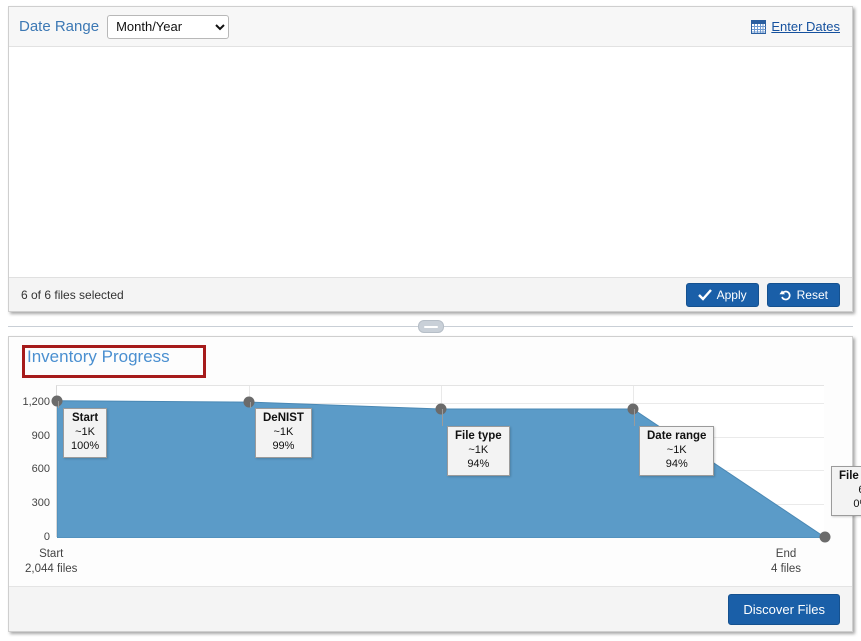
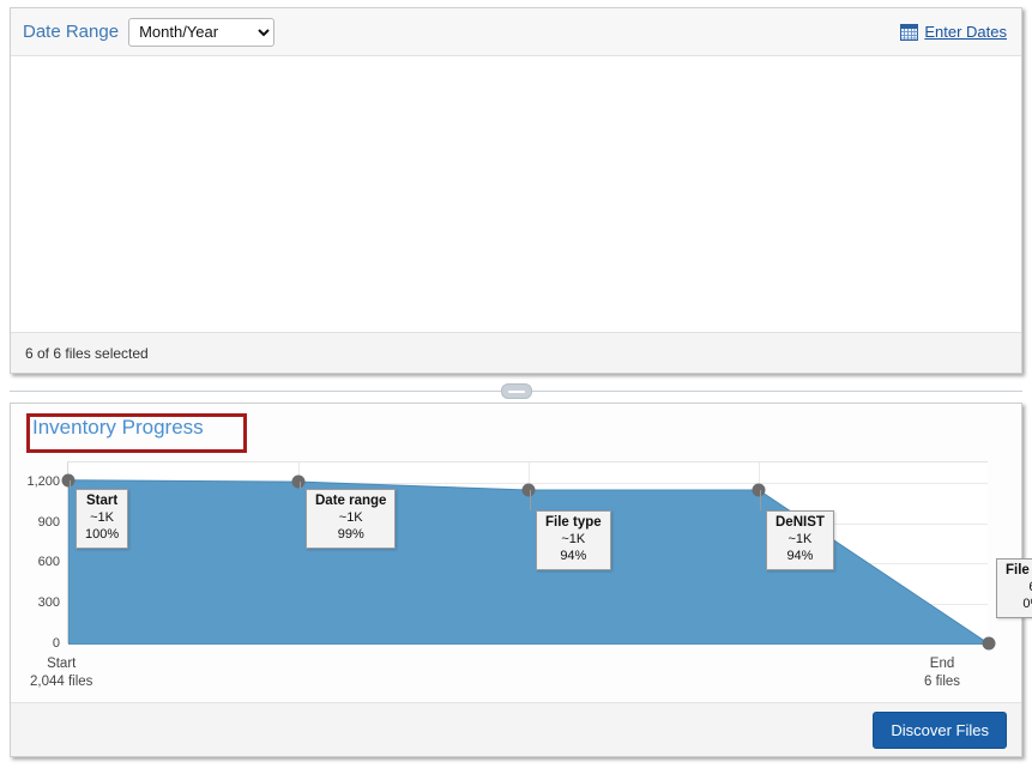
  Date Range
  Month/Year
  Enter Dates
  6 of 6 files selected
- Apply
- Reset
  Inventory Progress
  0
  300
  600
  900
  1,200
  Start
  ~1K
  100%
- DeNIST
+ Date range
  ~1K
  99%
  File type
  ~1K
  94%
- Date range
+ DeNIST
  ~1K
  94%
  Start
  2,044 files
  End
- 4 files
+ 6 files
  Discover Files
